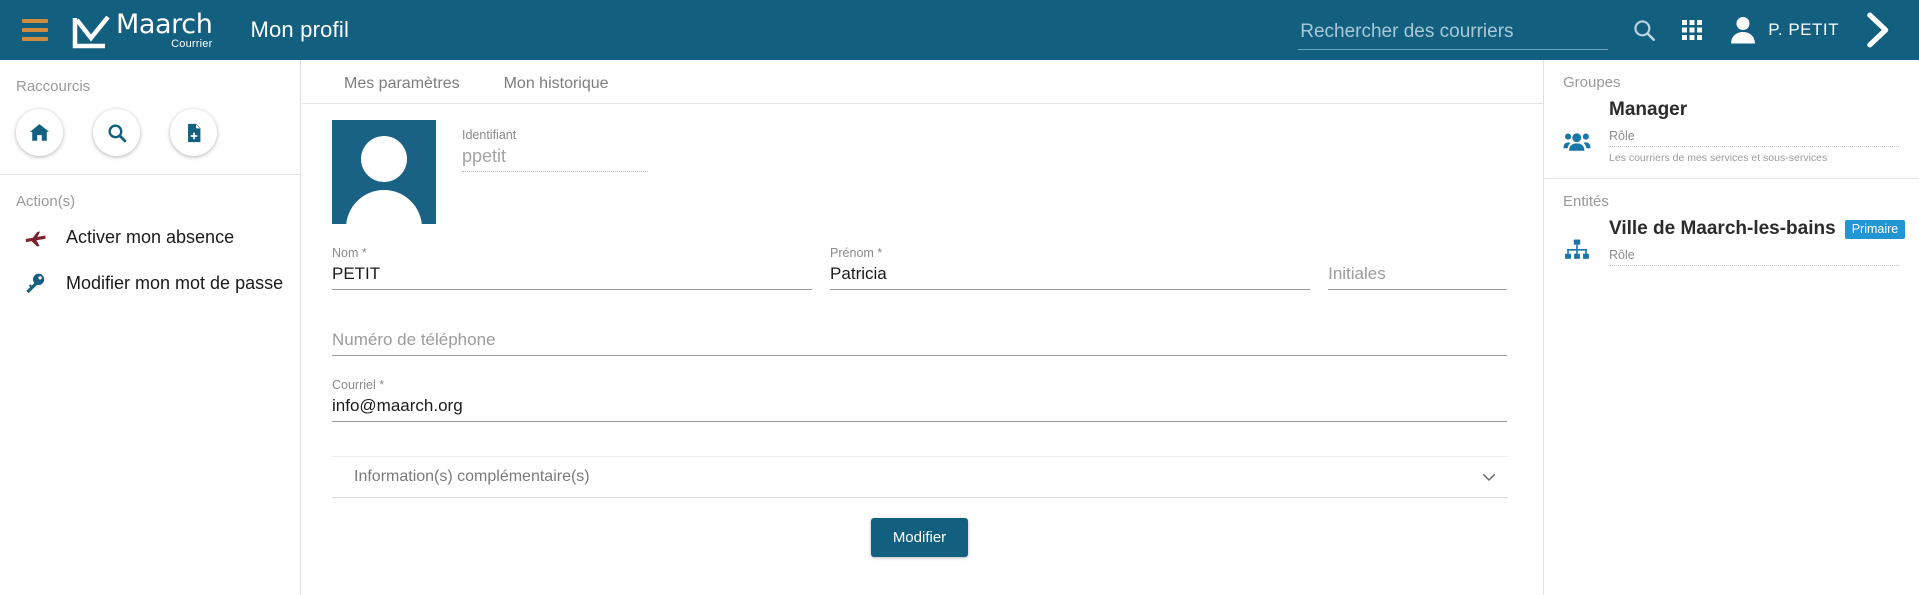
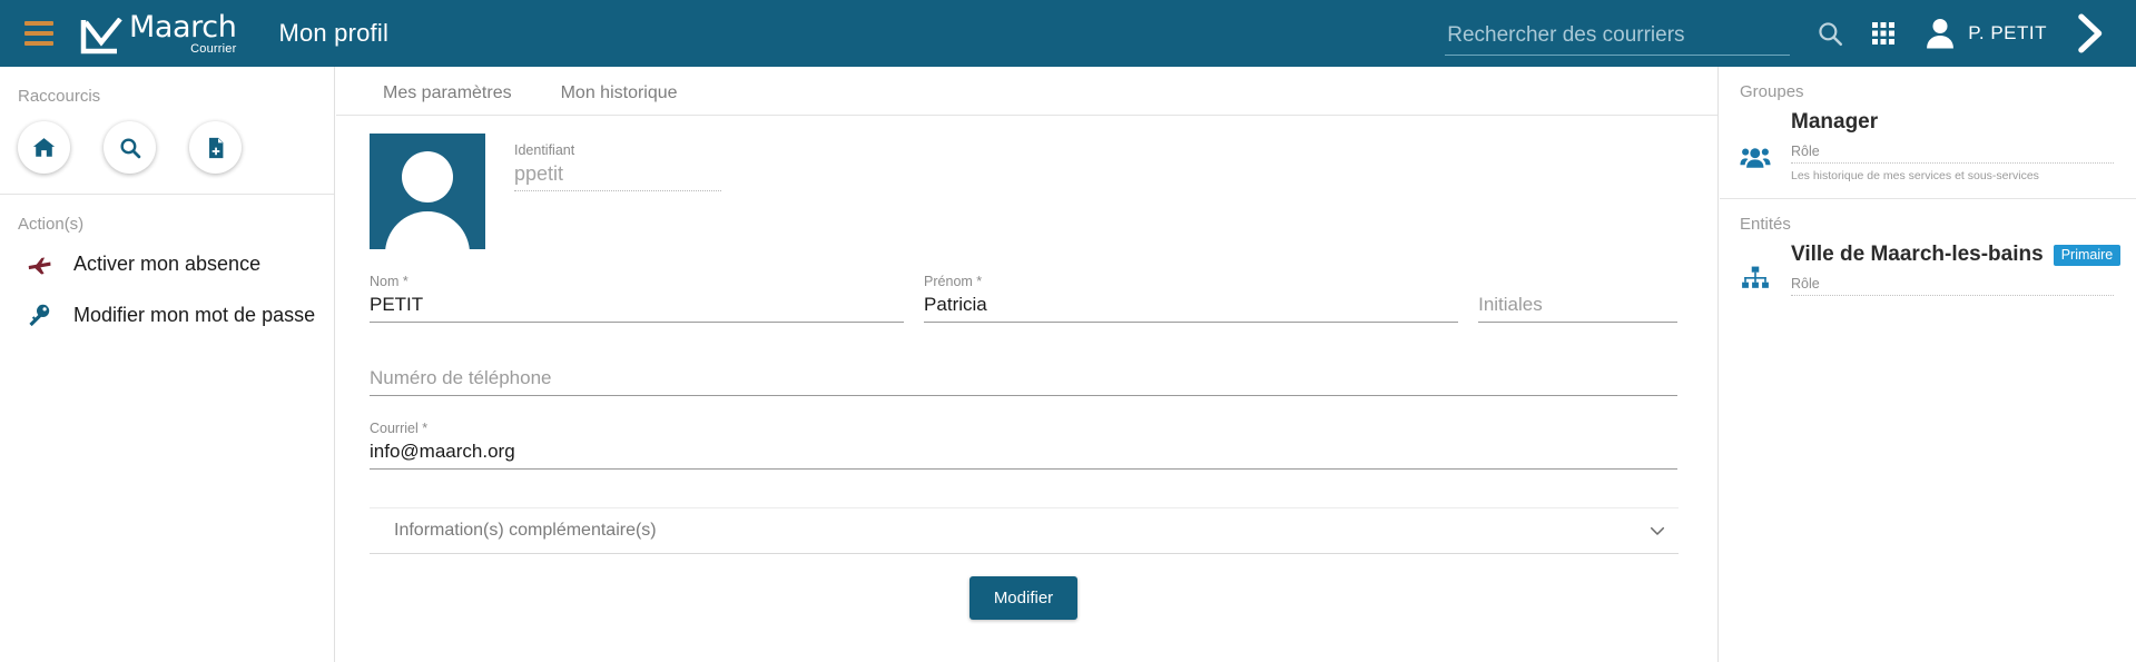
  Maarch
  Courrier
  Mon profil
  Rechercher des courriers
  P. PETIT
  Raccourcis
  Action(s)
  Activer mon absence
  Modifier mon mot de passe
  Mes paramètres
  Mon historique
  Identifiant
  ppetit
  Nom *
  PETIT
  Prénom *
  Patricia
  Initiales
  Numéro de téléphone
  Courriel *
  info@maarch.org
  Information(s) complémentaire(s)
  Modifier
  Groupes
  Manager
  Rôle
- Les courriers de mes services et sous-services
+ Les historique de mes services et sous-services
  Entités
  Ville de Maarch-les-bains
  Primaire
  Rôle
